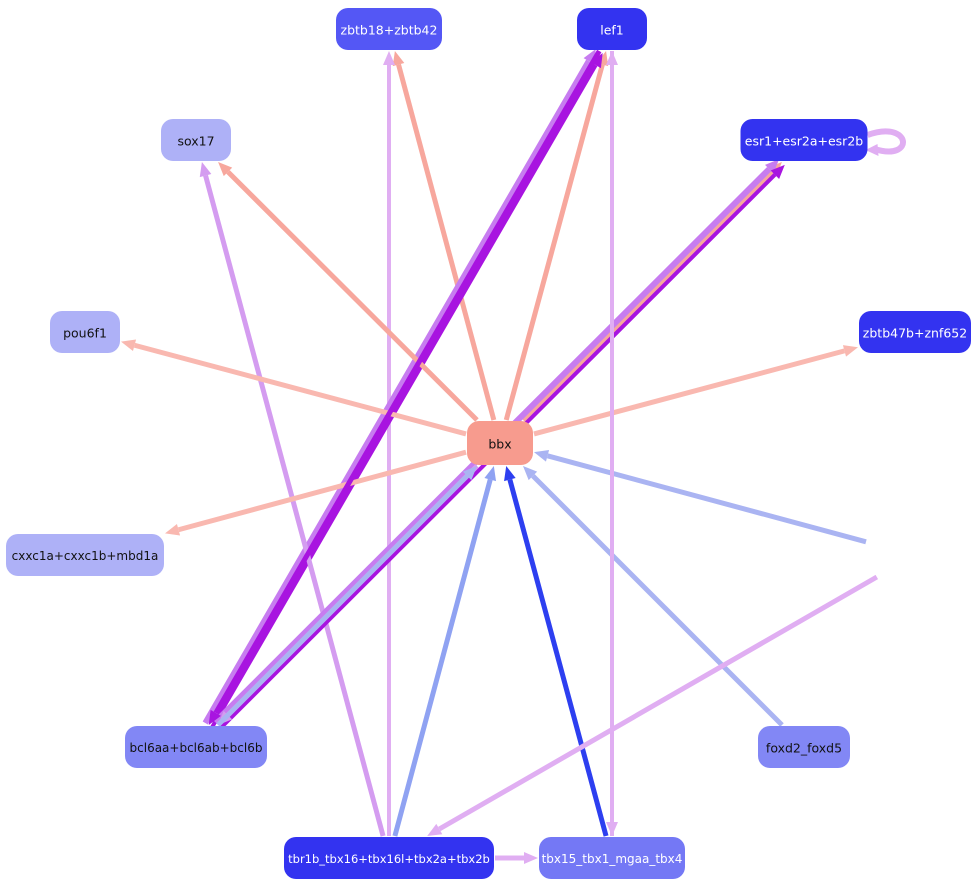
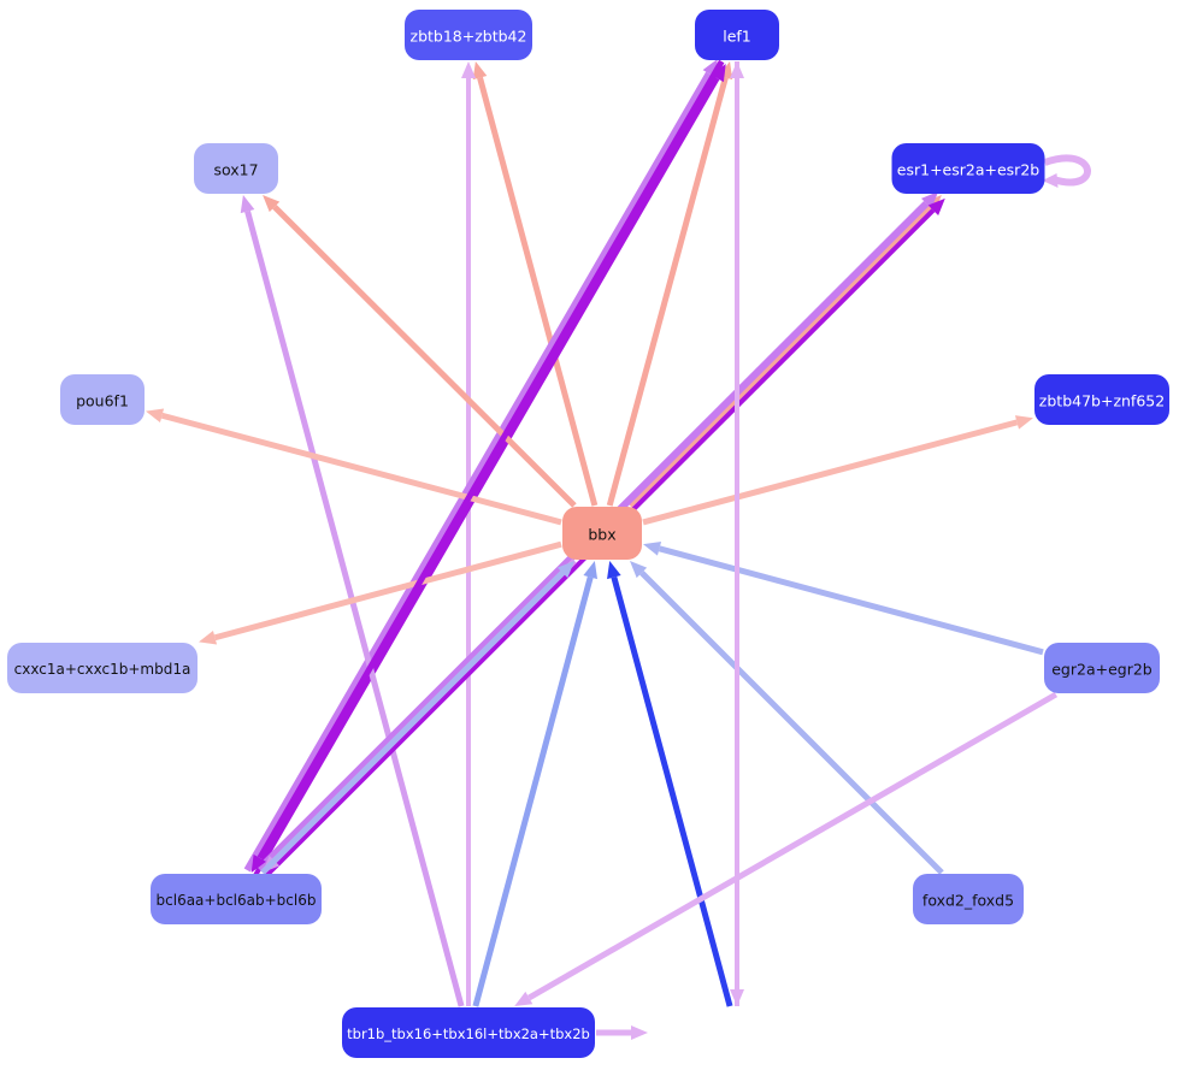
  zbtb18+zbtb42
  lef1
  sox17
  esr1+esr2a+esr2b
  pou6f1
  zbtb47b+znf652
  bbx
  cxxc1a+cxxc1b+mbd1a
+ egr2a+egr2b
  bcl6aa+bcl6ab+bcl6b
  foxd2_foxd5
  tbr1b_tbx16+tbx16l+tbx2a+tbx2b
- tbx15_tbx1_mgaa_tbx4
